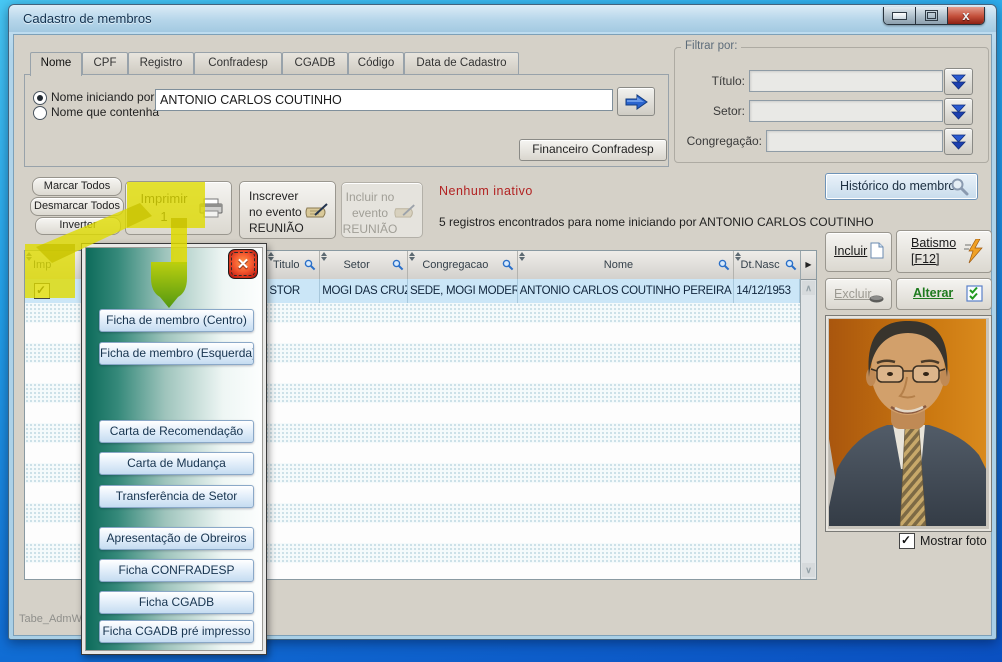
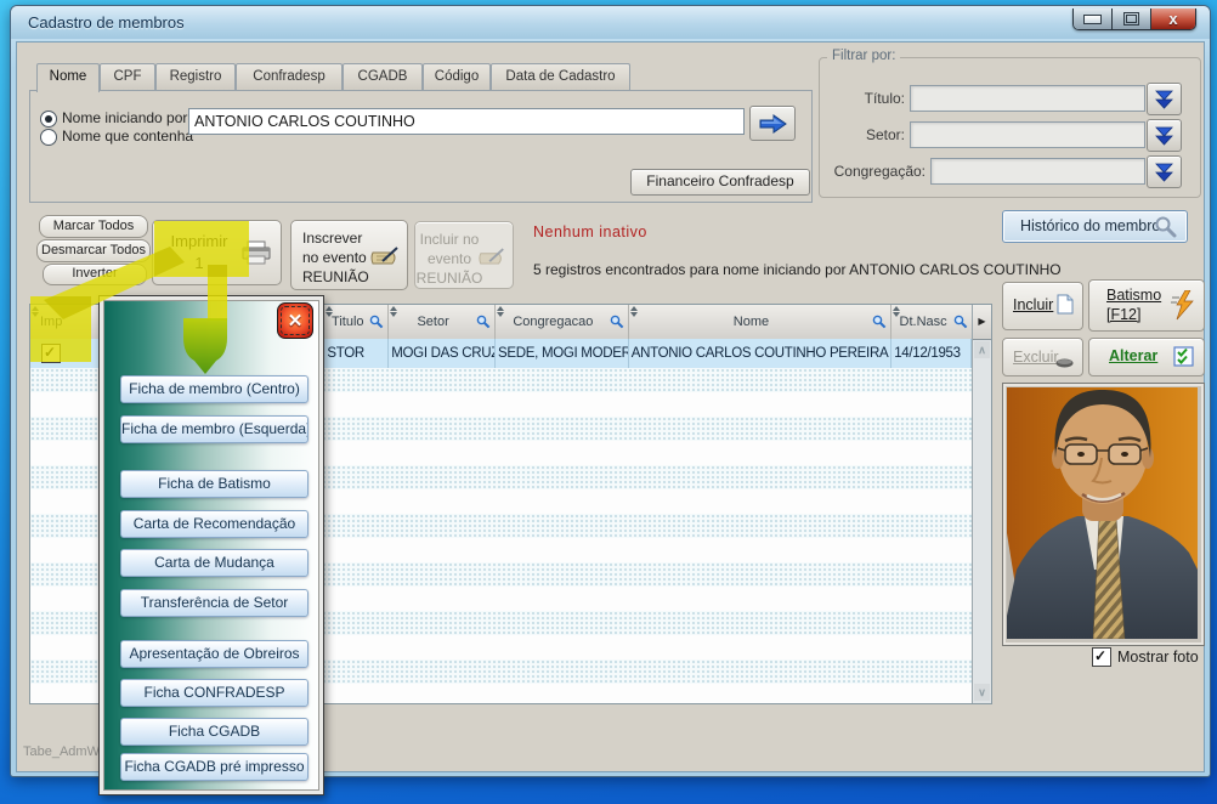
  Cadastro de membros
  Nome
  CPF
  Registro
  Confradesp
  CGADB
  Código
  Data de Cadastro
  Nome iniciando por
  Nome que contenha
  ANTONIO CARLOS COUTINHO
  Financeiro Confradesp
  Filtrar por:
  Título:
  Setor:
  Congregação:
  Marcar Todos
  Desmarcar Todos
  Inverter
  Imprimir
  1
  Inscrever
  no evento
  REUNIÃO
  Incluir no
  evento
  REUNIÃO
  Nenhum inativo
  5 registros encontrados para nome iniciando por ANTONIO CARLOS COUTINHO
  Histórico do membr
  Imp
  Titulo
  Setor
  Congregacao
  Nome
  Dt.Nasc
  STOR
  MOGI DAS CRUZ
  SEDE, MOGI MODER
  ANTONIO CARLOS COUTINHO PEREIRA
  14/12/1953
  Incluir
  Batismo
  [F12]
  Excluir
  Alterar
  Mostrar foto
  Tabe_AdmW
  Ficha de membro (Centro)
  Ficha de membro (Esquerda
+ Ficha de Batismo
  Carta de Recomendação
  Carta de Mudança
  Transferência de Setor
  Apresentação de Obreiros
  Ficha CONFRADESP
  Ficha CGADB
  Ficha CGADB pré impresso
